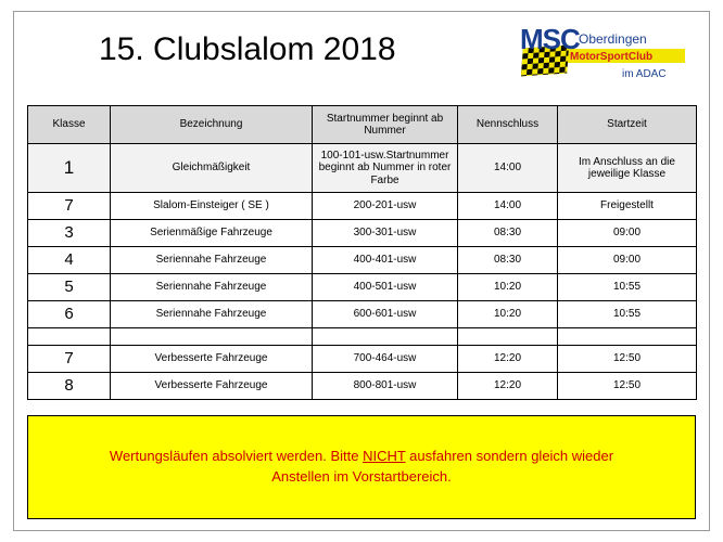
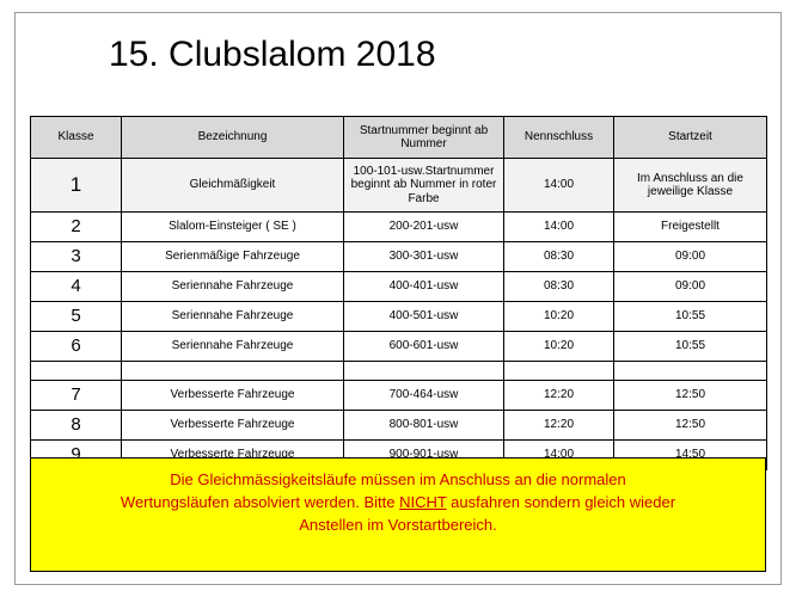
  15. Clubslalom 2018
- MSC
- Oberdingen
- MotorSportClub
- im ADAC
  Klasse	Bezeichnung	Startnummer beginnt ab Nummer	Nennschluss	Startzeit
  1	Gleichmäßigkeit	100-101-usw.Startnummer beginnt ab Nummer in roter Farbe	14:00	Im Anschluss an die jeweilige Klasse
- 7	Slalom-Einsteiger ( SE )	200-201-usw	14:00	Freigestellt
+ 2	Slalom-Einsteiger ( SE )	200-201-usw	14:00	Freigestellt
  3	Serienmäßige Fahrzeuge	300-301-usw	08:30	09:00
  4	Seriennahe Fahrzeuge	400-401-usw	08:30	09:00
  5	Seriennahe Fahrzeuge	400-501-usw	10:20	10:55
  6	Seriennahe Fahrzeuge	600-601-usw	10:20	10:55
  7	Verbesserte Fahrzeuge	700-464-usw	12:20	12:50
  8	Verbesserte Fahrzeuge	800-801-usw	12:20	12:50
+ 9	Verbesserte Fahrzeuge	900-901-usw	14:00	14:50
+ Die Gleichmässigkeitsläufe müssen im Anschluss an die normalen
  Wertungsläufen absolviert werden. Bitte NICHT ausfahren sondern gleich wieder
  Anstellen im Vorstartbereich.
